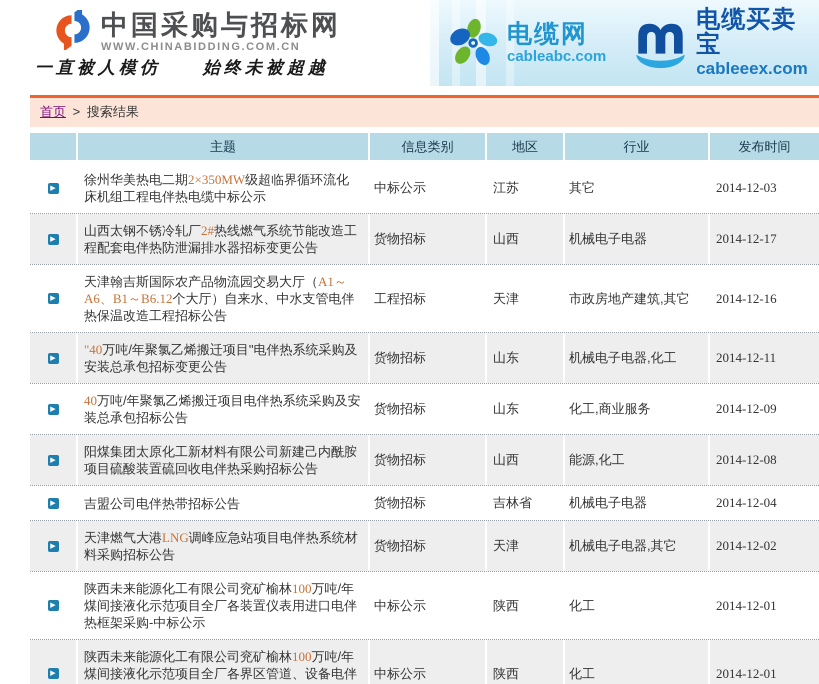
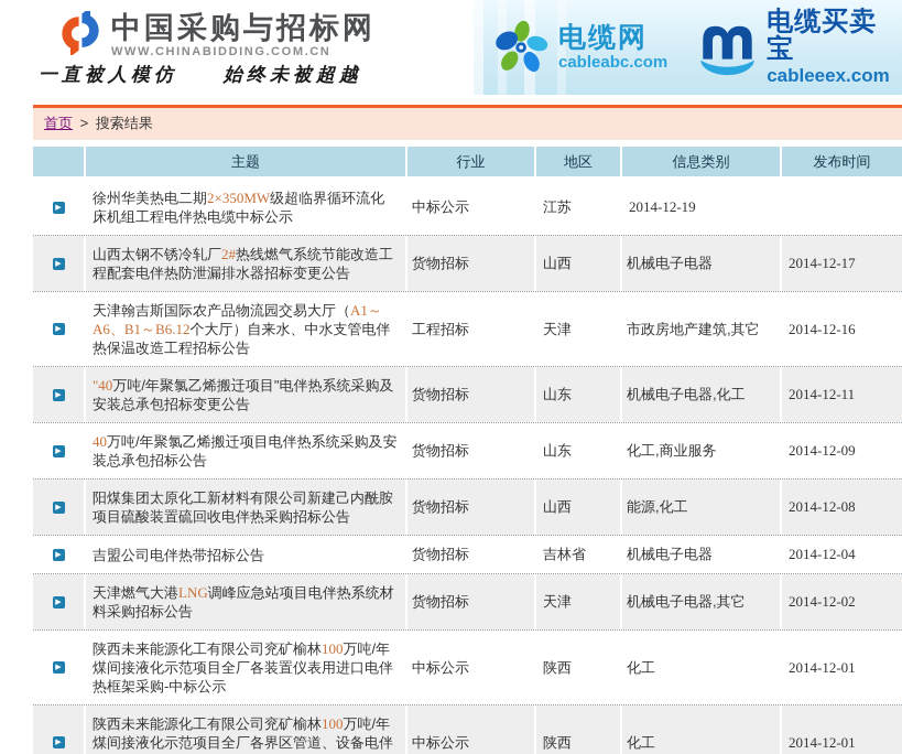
  中国采购与招标网
  WWW.CHINABIDDING.COM.CN
  一直被人模仿 始终未被超越
  电缆网
  cableabc.com
  电缆买卖宝
  cableeex.com
  首页 > 搜索结果
  主题
- 信息类别
+ 行业
  地区
- 行业
+ 信息类别
  发布时间
  徐州华美热电二期2×350MW级超临界循环流化床机组工程电伴热电缆中标公示
  中标公示
  江苏
- 其它
- 2014-12-03
+ 2014-12-19
  山西太钢不锈冷轧厂2#热线燃气系统节能改造工程配套电伴热防泄漏排水器招标变更公告
  货物招标
  山西
  机械电子电器
  2014-12-17
  天津翰吉斯国际农产品物流园交易大厅（A1～A6、B1～B6.12个大厅）自来水、中水支管电伴热保温改造工程招标公告
  工程招标
  天津
  市政房地产建筑,其它
  2014-12-16
  "40万吨/年聚氯乙烯搬迁项目"电伴热系统采购及安装总承包招标变更公告
  货物招标
  山东
  机械电子电器,化工
  2014-12-11
  40万吨/年聚氯乙烯搬迁项目电伴热系统采购及安装总承包招标公告
  货物招标
  山东
  化工,商业服务
  2014-12-09
  阳煤集团太原化工新材料有限公司新建己内酰胺项目硫酸装置硫回收电伴热采购招标公告
  货物招标
  山西
  能源,化工
  2014-12-08
  吉盟公司电伴热带招标公告
  货物招标
  吉林省
  机械电子电器
  2014-12-04
  天津燃气大港LNG调峰应急站项目电伴热系统材料采购招标公告
  货物招标
  天津
  机械电子电器,其它
  2014-12-02
  陕西未来能源化工有限公司兖矿榆林100万吨/年煤间接液化示范项目全厂各装置仪表用进口电伴热框架采购-中标公示
  中标公示
  陕西
  化工
  2014-12-01
  陕西未来能源化工有限公司兖矿榆林100万吨/年煤间接液化示范项目全厂各界区管道、设备电伴
  中标公示
  陕西
  化工
  2014-12-01
